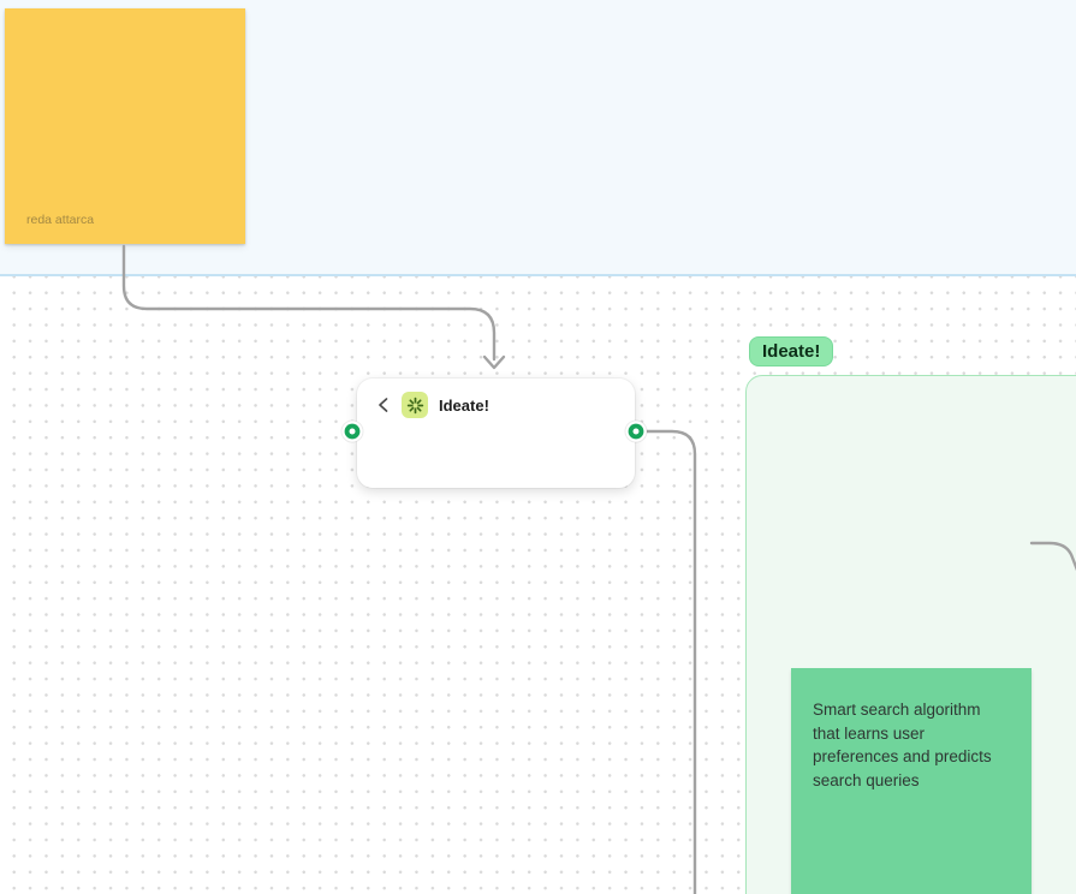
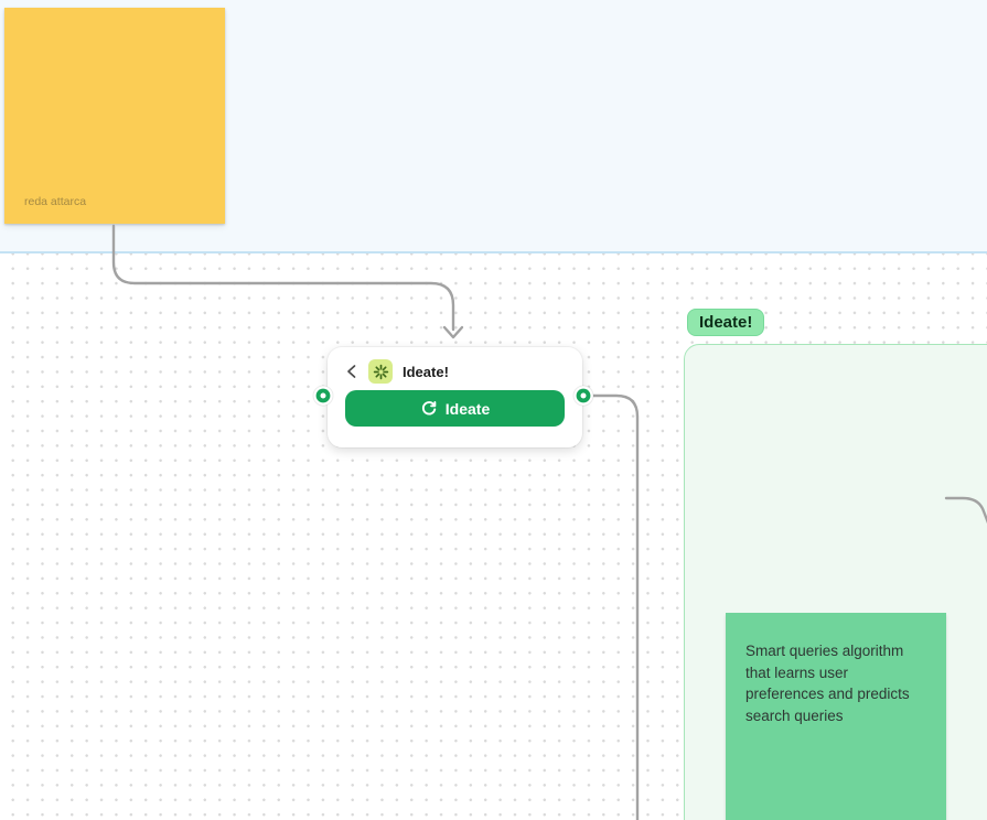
  reda attarca
  Ideate!
- Smart search algorithm that learns user preferences and predicts search queries
+ Smart queries algorithm that learns user preferences and predicts search queries
  Ideate!
+ Ideate
